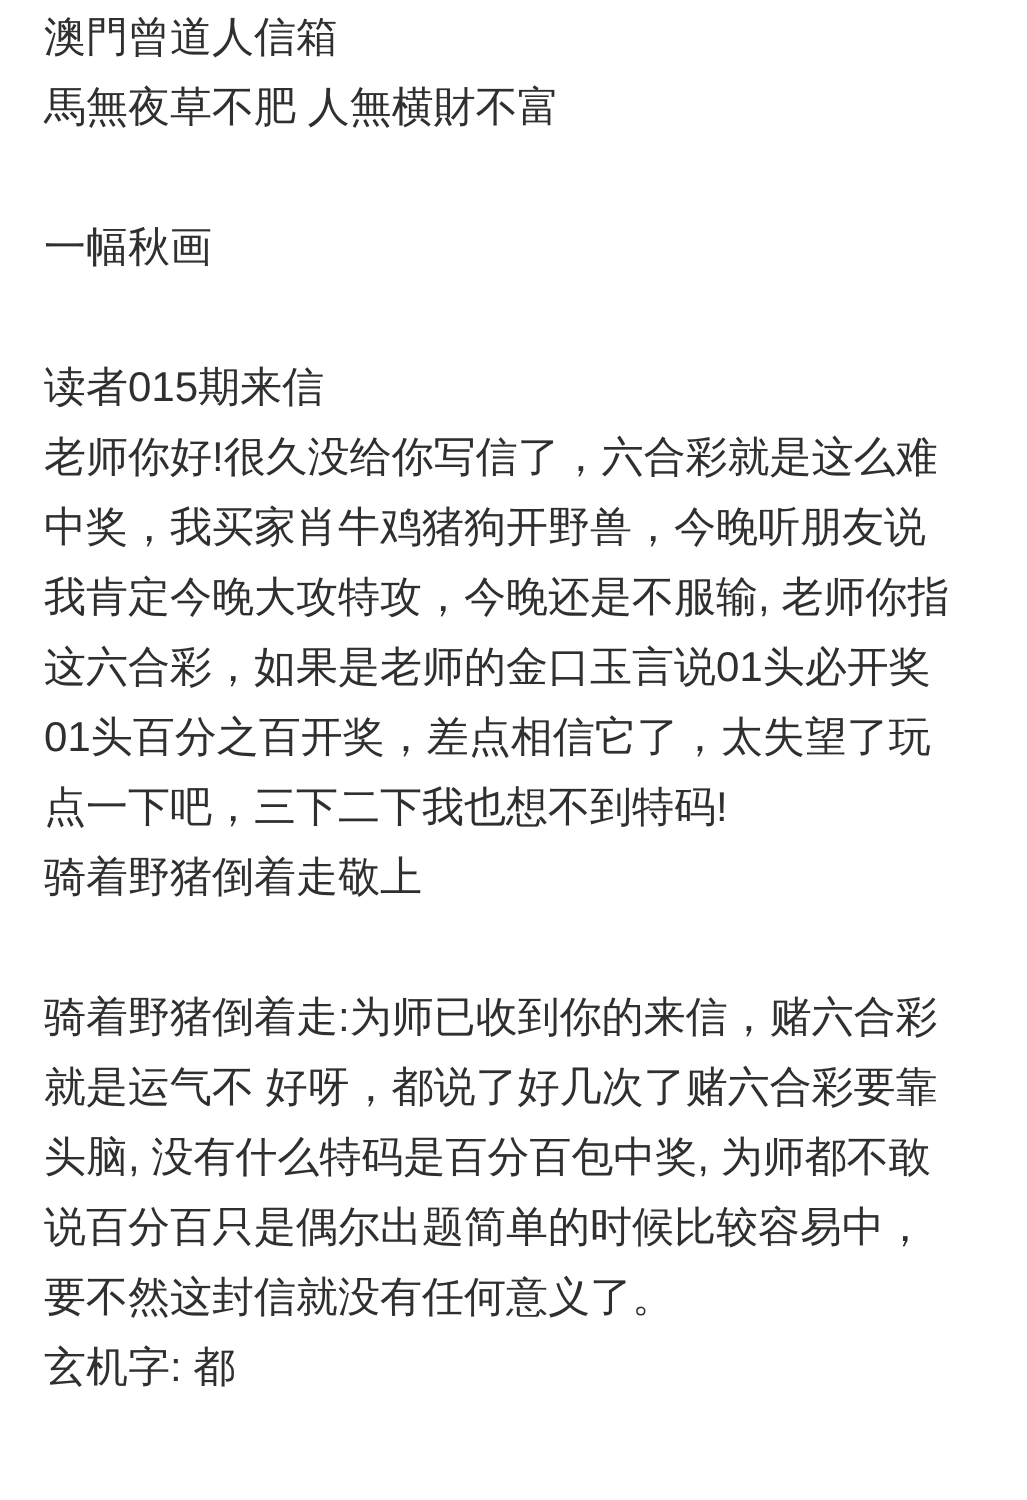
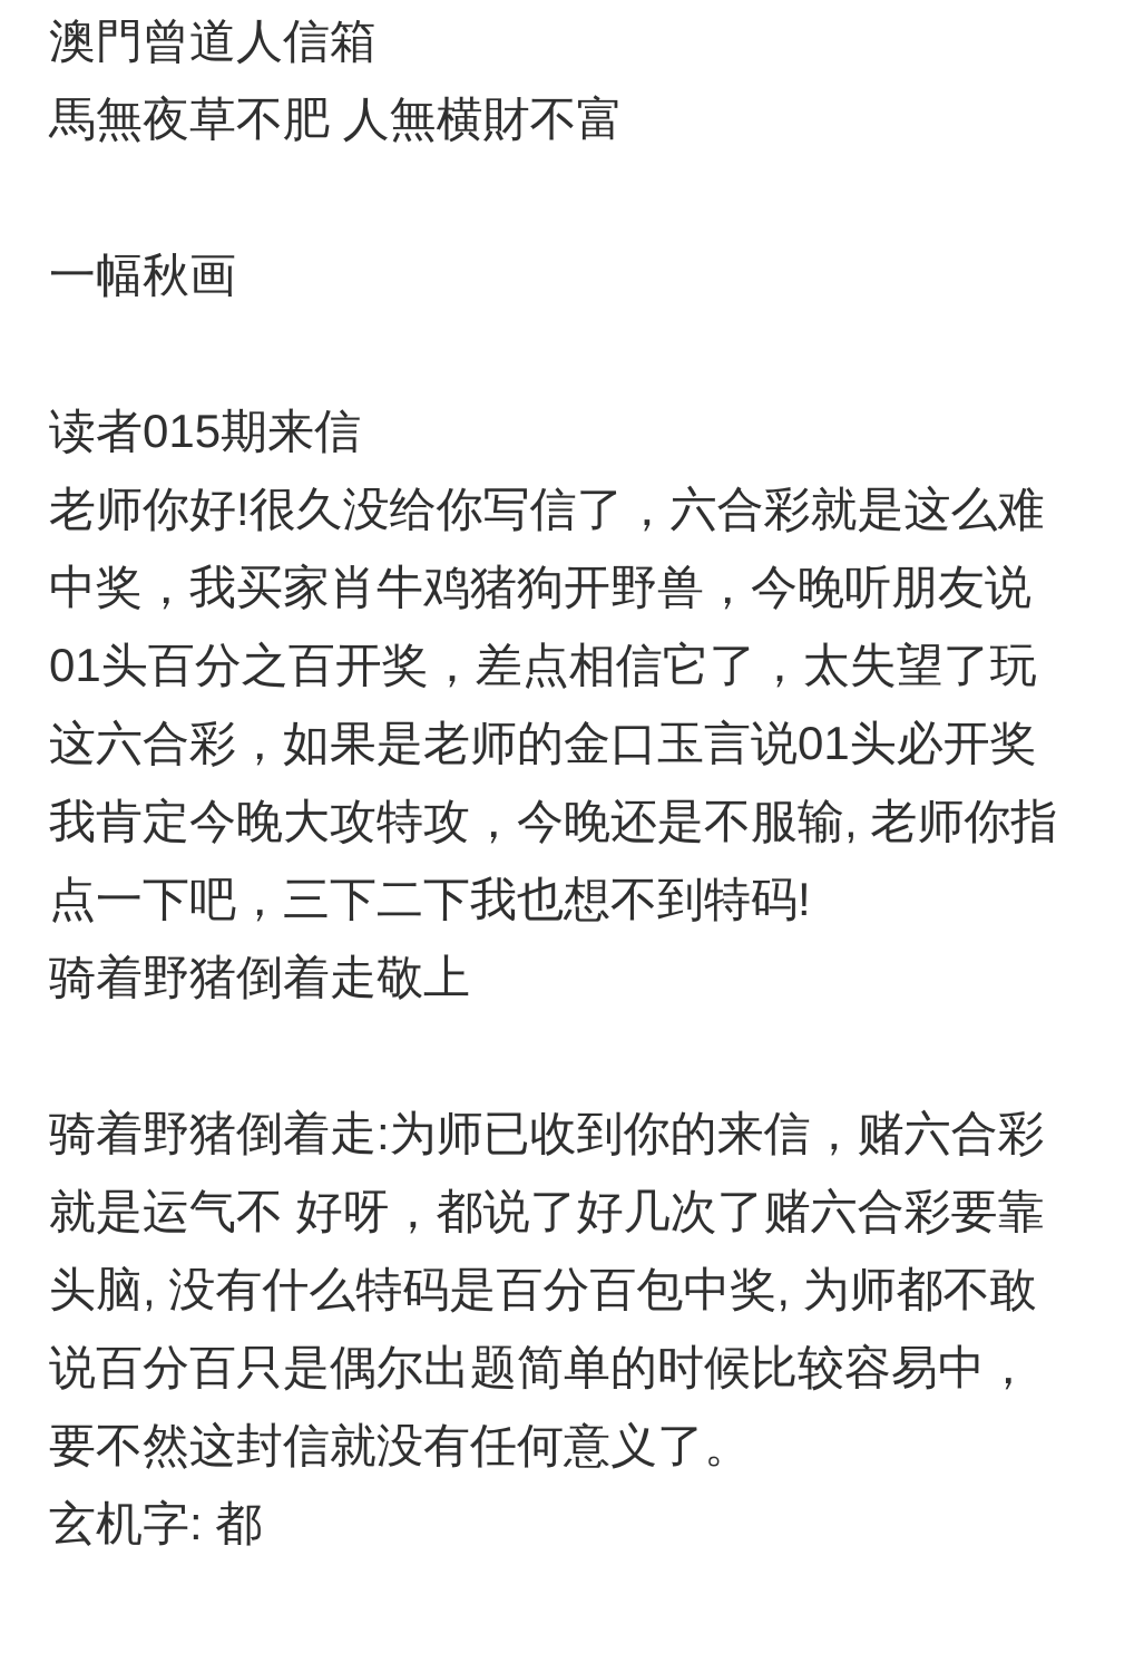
  澳門曾道人信箱
  馬無夜草不肥 人無横財不富
  一幅秋画
  读者015期来信
  老师你好!很久没给你写信了，六合彩就是这么难
  中奖，我买家肖牛鸡猪狗开野兽，今晚听朋友说
- 我肯定今晚大攻特攻，今晚还是不服输, 老师你指
+ 01头百分之百开奖，差点相信它了，太失望了玩
  这六合彩，如果是老师的金口玉言说01头必开奖
- 01头百分之百开奖，差点相信它了，太失望了玩
+ 我肯定今晚大攻特攻，今晚还是不服输, 老师你指
  点一下吧，三下二下我也想不到特码!
  骑着野猪倒着走敬上
  骑着野猪倒着走:为师已收到你的来信，赌六合彩
  就是运气不 好呀，都说了好几次了赌六合彩要靠
  头脑, 没有什么特码是百分百包中奖, 为师都不敢
  说百分百只是偶尔出题简单的时候比较容易中，
  要不然这封信就没有任何意义了。
  玄机字: 都
